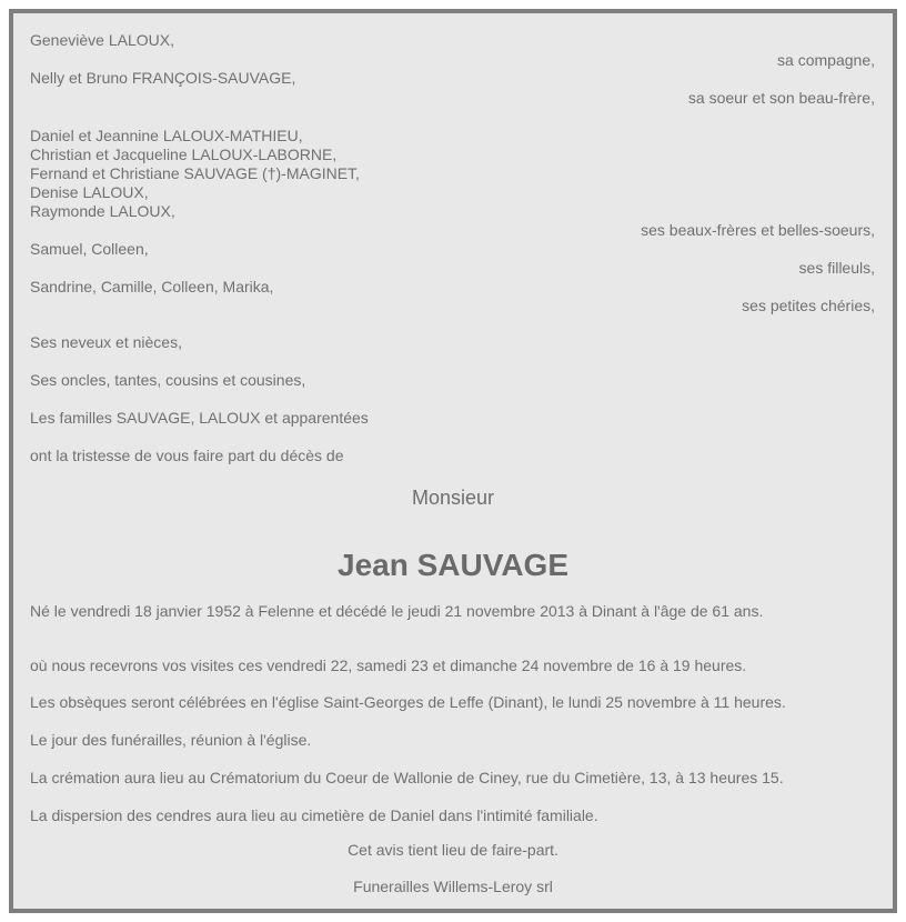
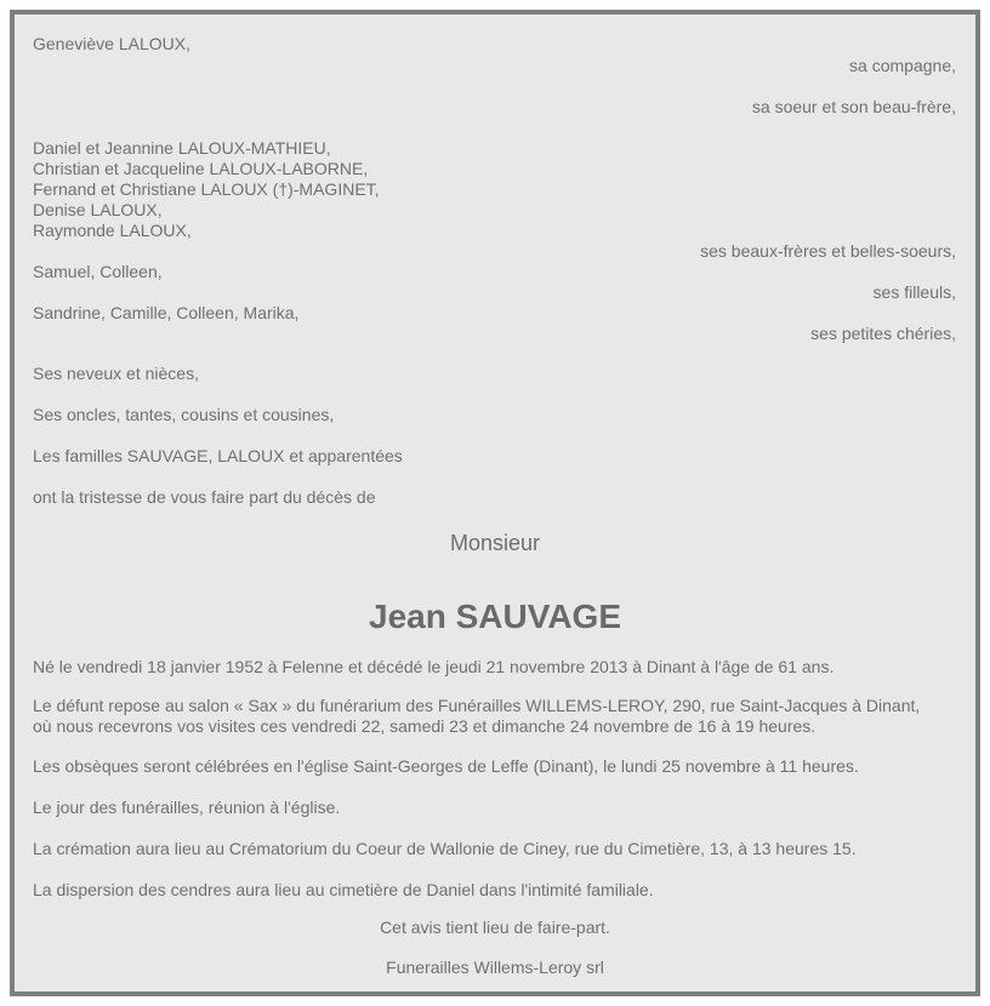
  Geneviève LALOUX,
  sa compagne,
- Nelly et Bruno FRANÇOIS-SAUVAGE,
  sa soeur et son beau-frère,
  Daniel et Jeannine LALOUX-MATHIEU,
  Christian et Jacqueline LALOUX-LABORNE,
- Fernand et Christiane SAUVAGE (†)-MAGINET,
+ Fernand et Christiane LALOUX (†)-MAGINET,
  Denise LALOUX,
  Raymonde LALOUX,
  ses beaux-frères et belles-soeurs,
  Samuel, Colleen,
  ses filleuls,
  Sandrine, Camille, Colleen, Marika,
  ses petites chéries,
  Ses neveux et nièces,
  Ses oncles, tantes, cousins et cousines,
  Les familles SAUVAGE, LALOUX et apparentées
  ont la tristesse de vous faire part du décès de
  Monsieur
  Jean SAUVAGE
  Né le vendredi 18 janvier 1952 à Felenne et décédé le jeudi 21 novembre 2013 à Dinant à l'âge de 61 ans.
+ Le défunt repose au salon « Sax » du funérarium des Funérailles WILLEMS-LEROY, 290, rue Saint-Jacques à Dinant,
  où nous recevrons vos visites ces vendredi 22, samedi 23 et dimanche 24 novembre de 16 à 19 heures.
  Les obsèques seront célébrées en l'église Saint-Georges de Leffe (Dinant), le lundi 25 novembre à 11 heures.
  Le jour des funérailles, réunion à l'église.
  La crémation aura lieu au Crématorium du Coeur de Wallonie de Ciney, rue du Cimetière, 13, à 13 heures 15.
  La dispersion des cendres aura lieu au cimetière de Daniel dans l'intimité familiale.
  Cet avis tient lieu de faire-part.
  Funerailles Willems-Leroy srl
